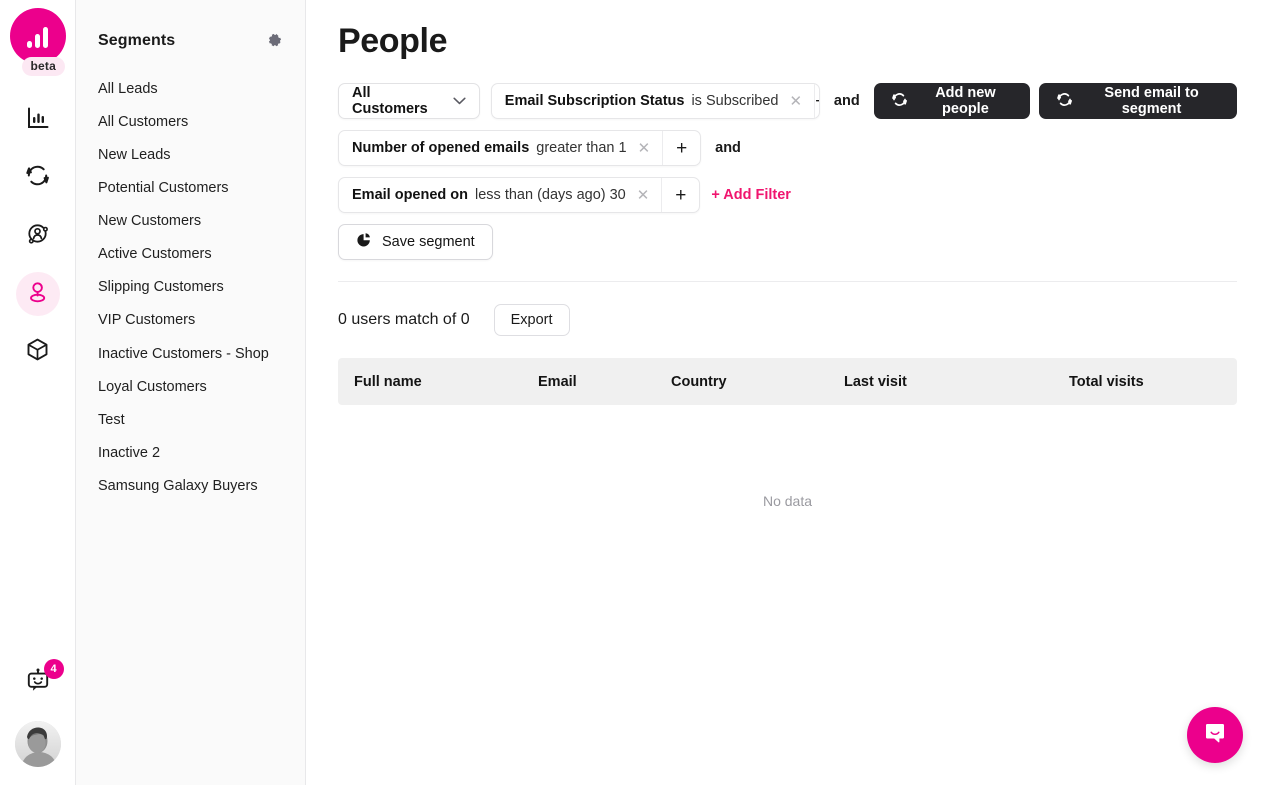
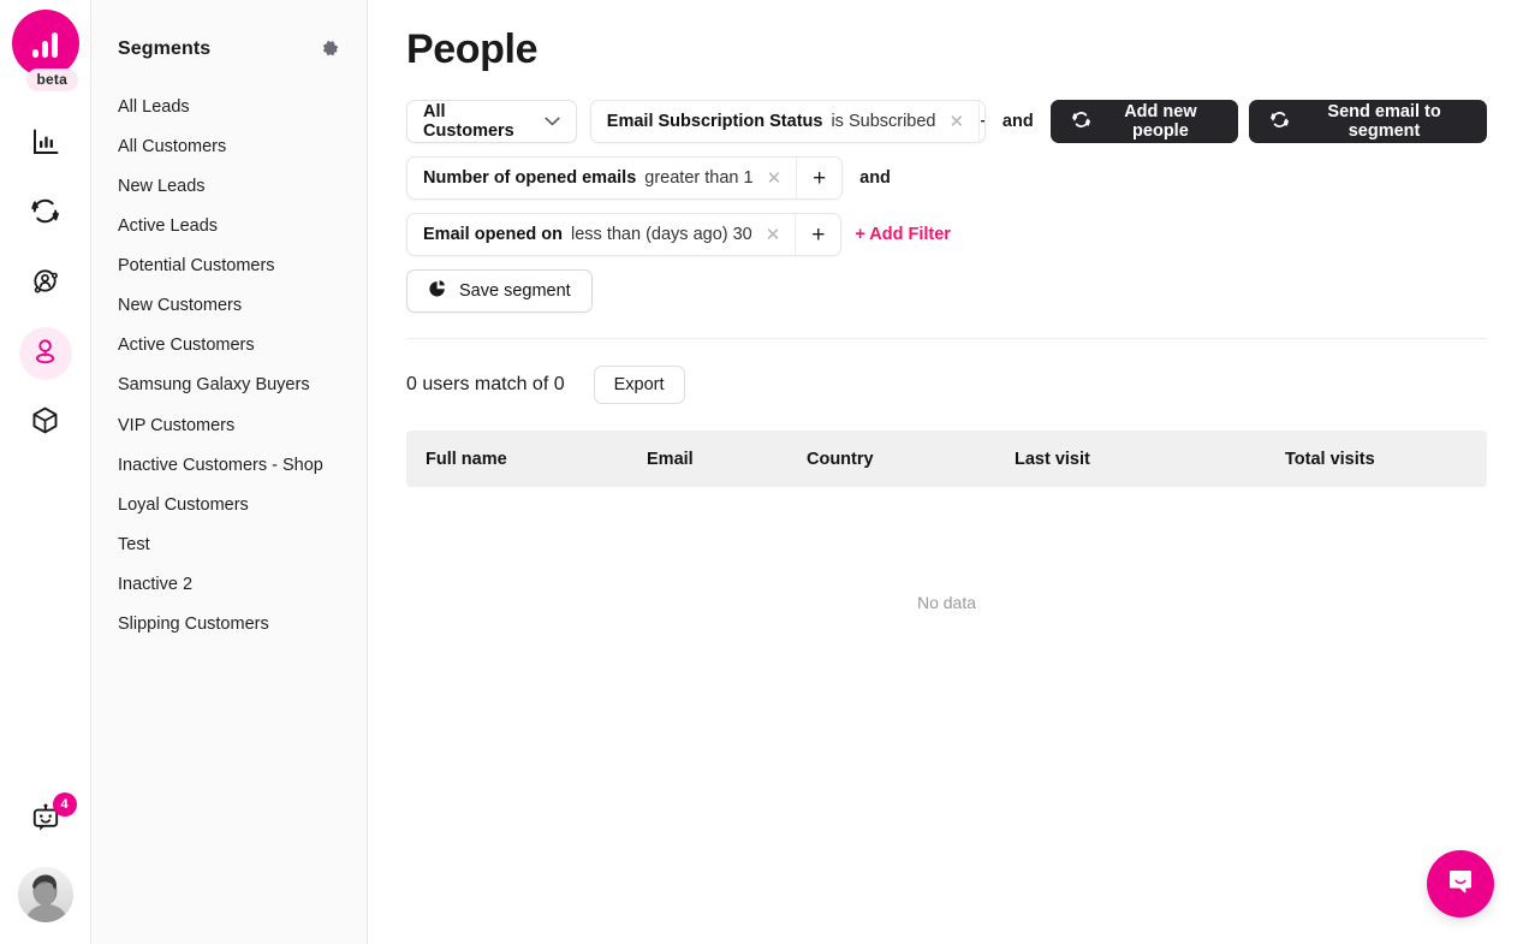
  beta
  4
  Segments
  All Leads
  All Customers
  New Leads
+ Active Leads
  Potential Customers
  New Customers
  Active Customers
- Slipping Customers
+ Samsung Galaxy Buyers
  VIP Customers
  Inactive Customers - Shop
  Loyal Customers
  Test
  Inactive 2
- Samsung Galaxy Buyers
+ Slipping Customers
  People
  All Customers
  Email Subscription Status
  is Subscribed
  ✕
  and
  Add new people
  Send email to segment
  Number of opened emails
  greater than 1
  ✕
  +
  and
  Email opened on
  less than (days ago) 30
  ✕
  +
  + Add Filter
  Save segment
  0 users match of 0
  Export
  Full name	Email	Country	Last visit	Total visits
  No data
